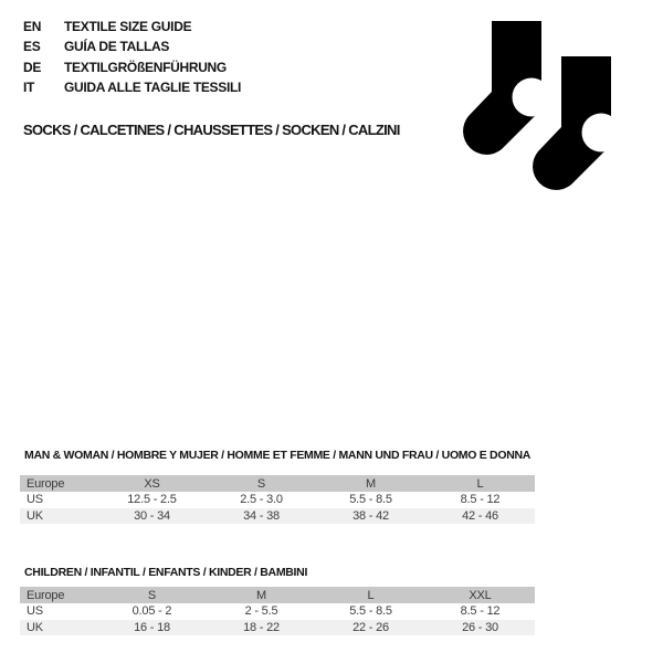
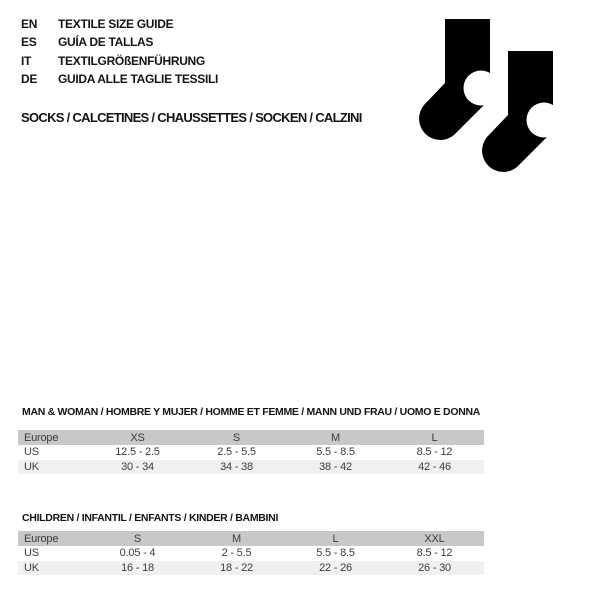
  EN
  TEXTILE SIZE GUIDE
  ES
  GUÍA DE TALLAS
- DE
+ IT
  TEXTILGRÖßENFÜHRUNG
- IT
+ DE
  GUIDA ALLE TAGLIE TESSILI
  SOCKS / CALCETINES / CHAUSSETTES / SOCKEN / CALZINI
  MAN & WOMAN / HOMBRE Y MUJER / HOMME ET FEMME / MANN UND FRAU / UOMO E DONNA
  Europe
  XS
  S
  M
  L
  US
  12.5 - 2.5
- 2.5 - 3.0
+ 2.5 - 5.5
  5.5 - 8.5
  8.5 - 12
  UK
  30 - 34
  34 - 38
  38 - 42
  42 - 46
  CHILDREN / INFANTIL / ENFANTS / KINDER / BAMBINI
  Europe
  S
  M
  L
  XXL
  US
- 0.05 - 2
+ 0.05 - 4
  2 - 5.5
  5.5 - 8.5
  8.5 - 12
  UK
  16 - 18
  18 - 22
  22 - 26
  26 - 30
